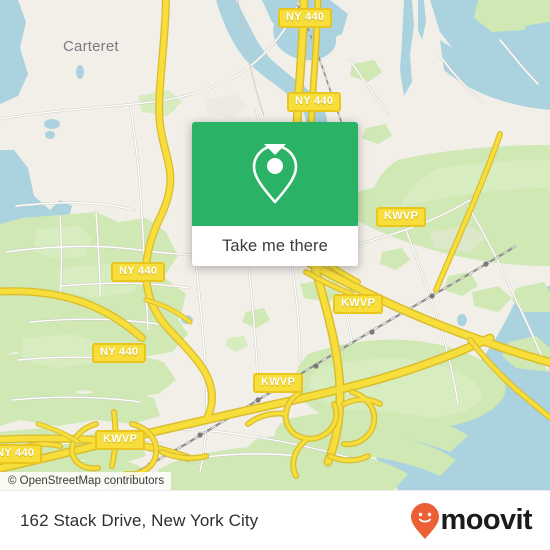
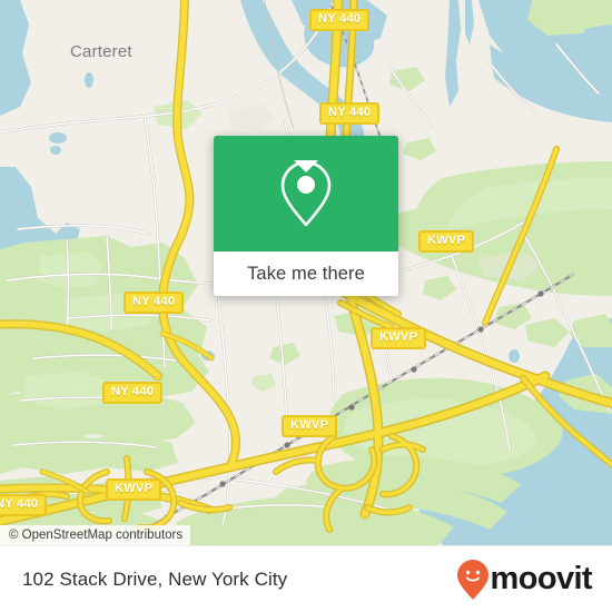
  Carteret
  NY 440
  NY 440
  KWVP
  NY 440
  KWVP
  NY 440
  KWVP
  KWVP
  NY 440
  © OpenStreetMap contributors
  Take me there
- 162 Stack Drive, New York City
+ 102 Stack Drive, New York City
  moovit
